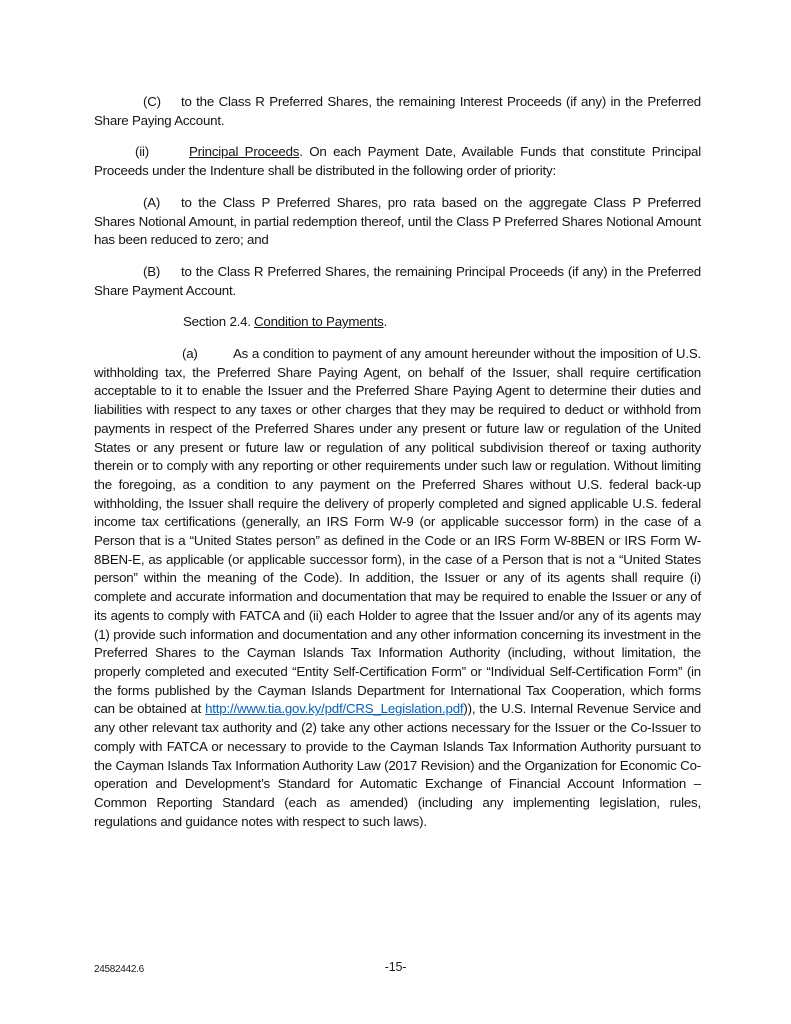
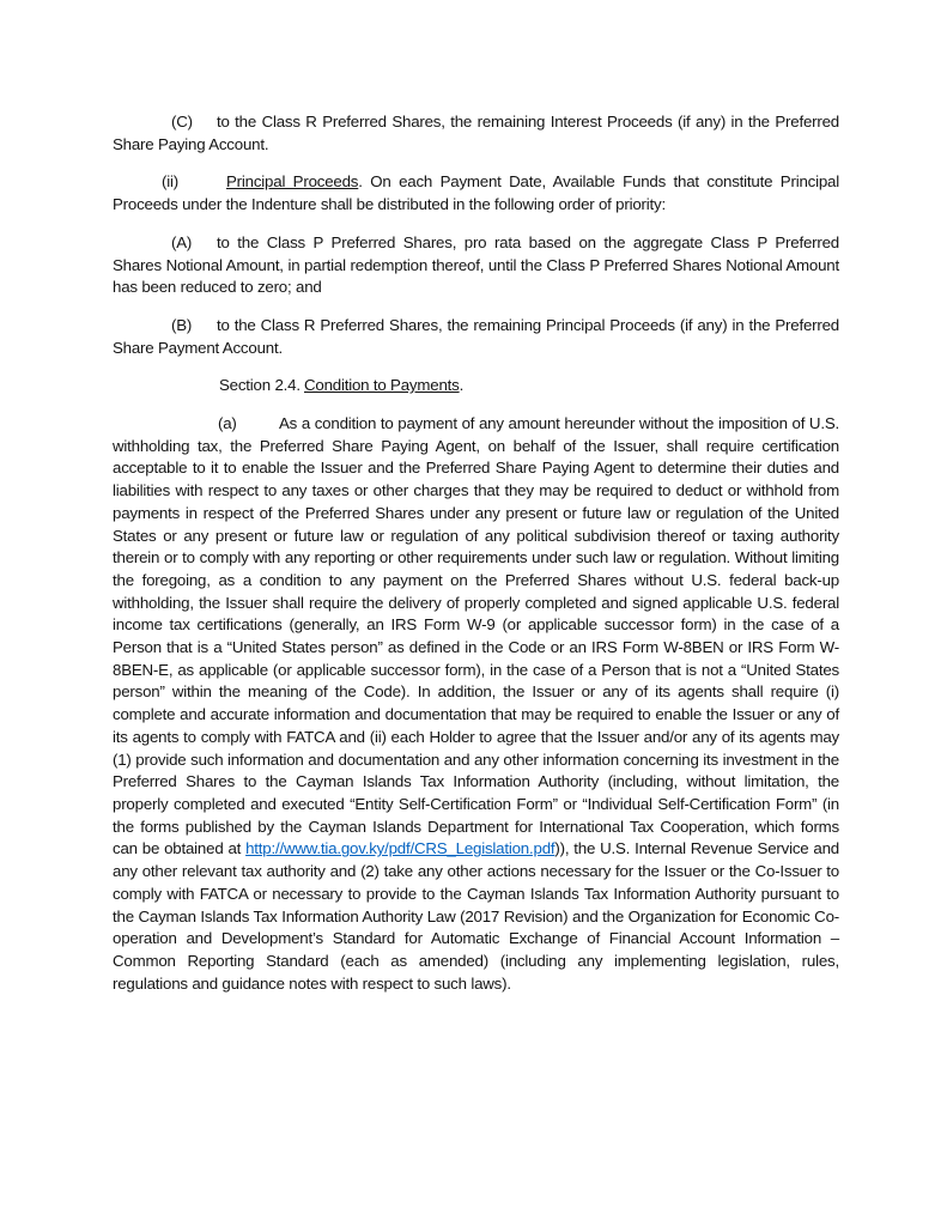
  (C) to the Class R Preferred Shares, the remaining Interest Proceeds (if any) in the Preferred Share Paying Account.
  (ii) Principal Proceeds. On each Payment Date, Available Funds that constitute Principal Proceeds under the Indenture shall be distributed in the following order of priority:
  (A) to the Class P Preferred Shares, pro rata based on the aggregate Class P Preferred Shares Notional Amount, in partial redemption thereof, until the Class P Preferred Shares Notional Amount has been reduced to zero; and
  (B) to the Class R Preferred Shares, the remaining Principal Proceeds (if any) in the Preferred Share Payment Account.
  Section 2.4. Condition to Payments.
  (a) As a condition to payment of any amount hereunder without the imposition of U.S. withholding tax, the Preferred Share Paying Agent, on behalf of the Issuer, shall require certification acceptable to it to enable the Issuer and the Preferred Share Paying Agent to determine their duties and liabilities with respect to any taxes or other charges that they may be required to deduct or withhold from payments in respect of the Preferred Shares under any present or future law or regulation of the United States or any present or future law or regulation of any political subdivision thereof or taxing authority therein or to comply with any reporting or other requirements under such law or regulation. Without limiting the foregoing, as a condition to any payment on the Preferred Shares without U.S. federal back-up withholding, the Issuer shall require the delivery of properly completed and signed applicable U.S. federal income tax certifications (generally, an IRS Form W-9 (or applicable successor form) in the case of a Person that is a “United States person” as defined in the Code or an IRS Form W-8BEN or IRS Form W-8BEN-E, as applicable (or applicable successor form), in the case of a Person that is not a “United States person” within the meaning of the Code). In addition, the Issuer or any of its agents shall require (i) complete and accurate information and documentation that may be required to enable the Issuer or any of its agents to comply with FATCA and (ii) each Holder to agree that the Issuer and/or any of its agents may (1) provide such information and documentation and any other information concerning its investment in the Preferred Shares to the Cayman Islands Tax Information Authority (including, without limitation, the properly completed and executed “Entity Self-Certification Form” or “Individual Self-Certification Form” (in the forms published by the Cayman Islands Department for International Tax Cooperation, which forms can be obtained at http://www.tia.gov.ky/pdf/CRS_Legislation.pdf)), the U.S. Internal Revenue Service and any other relevant tax authority and (2) take any other actions necessary for the Issuer or the Co-Issuer to comply with FATCA or necessary to provide to the Cayman Islands Tax Information Authority pursuant to the Cayman Islands Tax Information Authority Law (2017 Revision) and the Organization for Economic Co-operation and Development’s Standard for Automatic Exchange of Financial Account Information – Common Reporting Standard (each as amended) (including any implementing legislation, rules, regulations and guidance notes with respect to such laws).
- 24582442.6
- -15-
